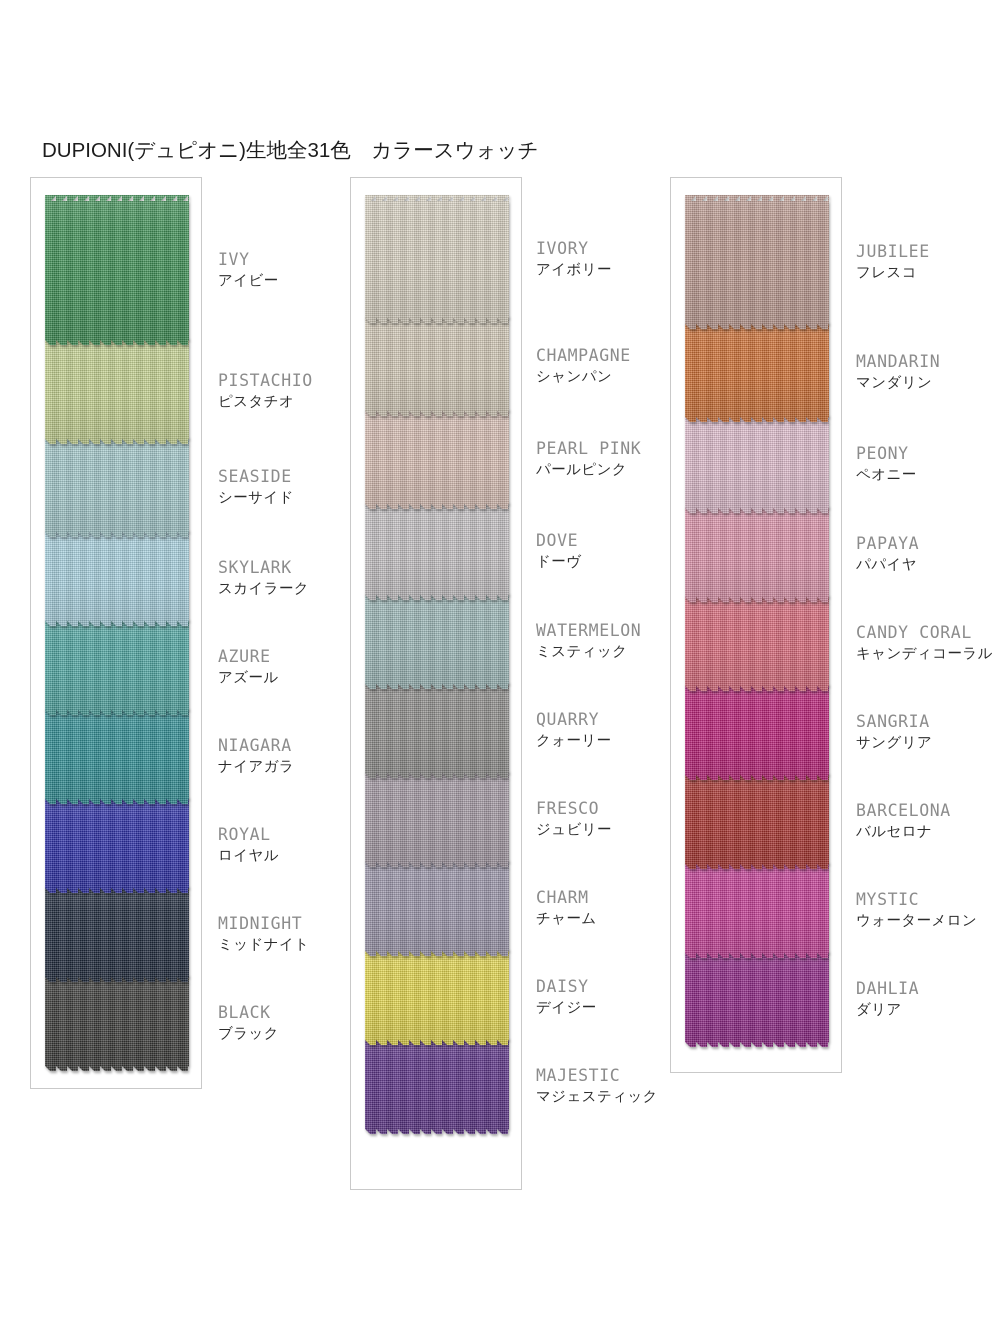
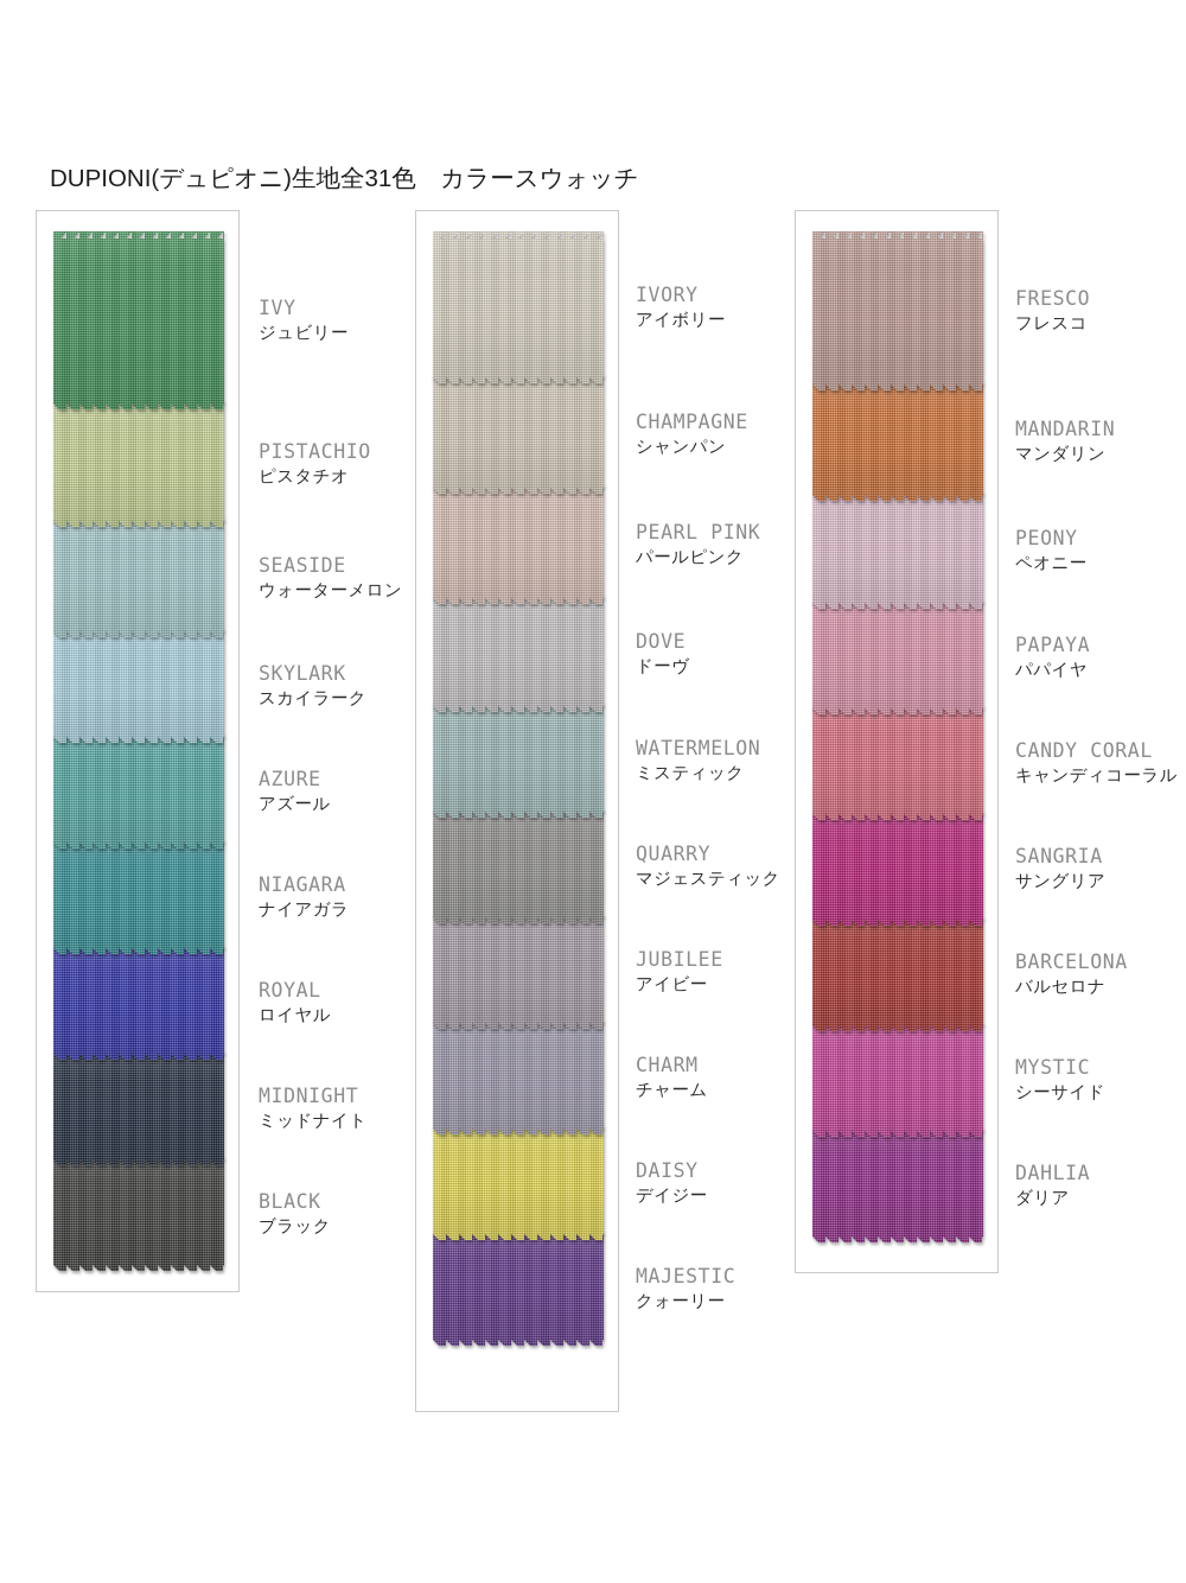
  DUPIONI(デュピオニ)生地全31色 カラースウォッチ
  IVY
- アイビー
+ ジュビリー
  PISTACHIO
  ピスタチオ
  SEASIDE
- シーサイド
+ ウォーターメロン
  SKYLARK
  スカイラーク
  AZURE
  アズール
  NIAGARA
  ナイアガラ
  ROYAL
  ロイヤル
  MIDNIGHT
  ミッドナイト
  BLACK
  ブラック
  IVORY
  アイボリー
  CHAMPAGNE
  シャンパン
  PEARL PINK
  パールピンク
  DOVE
  ドーヴ
  WATERMELON
  ミスティック
  QUARRY
- クォーリー
+ マジェスティック
- FRESCO
+ JUBILEE
- ジュビリー
+ アイビー
  CHARM
  チャーム
  DAISY
  デイジー
  MAJESTIC
- マジェスティック
+ クォーリー
- JUBILEE
+ FRESCO
  フレスコ
  MANDARIN
  マンダリン
  PEONY
  ペオニー
  PAPAYA
  パパイヤ
  CANDY CORAL
  キャンディコーラル
  SANGRIA
  サングリア
  BARCELONA
  バルセロナ
  MYSTIC
- ウォーターメロン
+ シーサイド
  DAHLIA
  ダリア
